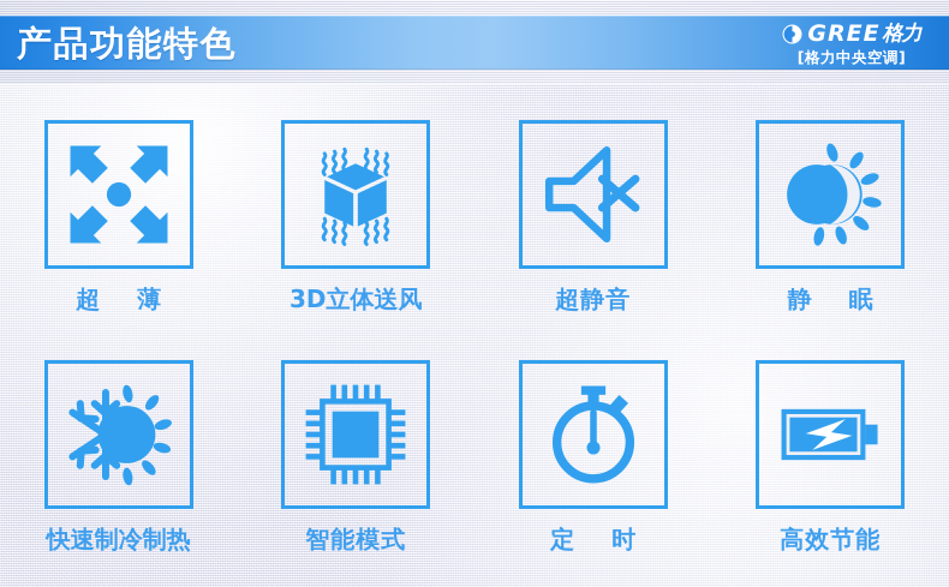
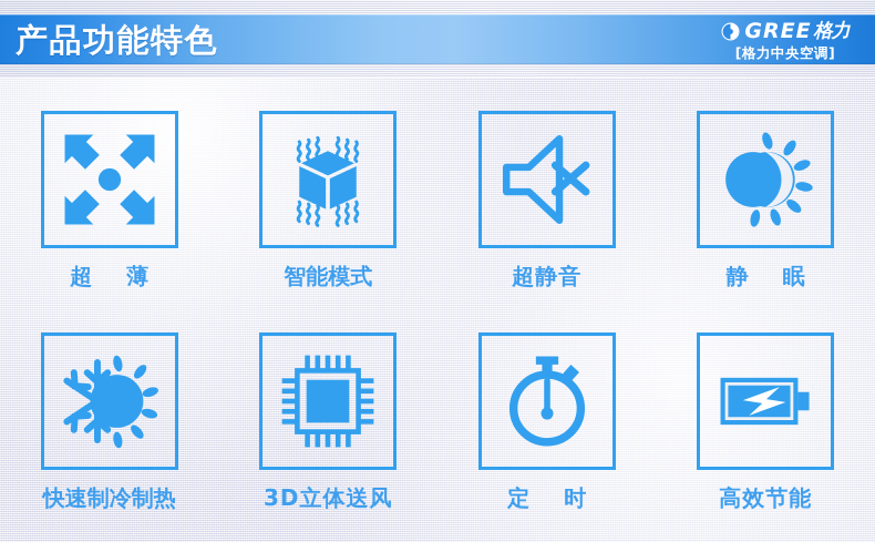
  产品功能特色
  GREE
  格力
  [格力中央空调]
  超 薄
- 3D立体送风
+ 智能模式
  超静音
  静 眠
  快速制冷制热
- 智能模式
+ 3D立体送风
  定 时
  高效节能
